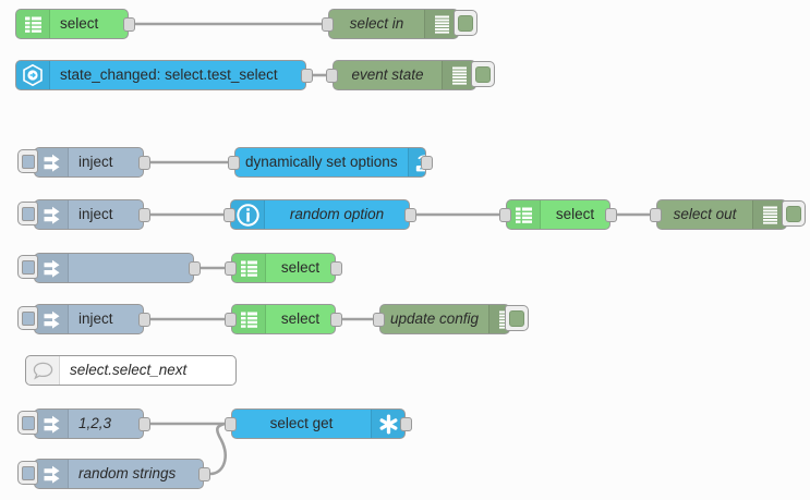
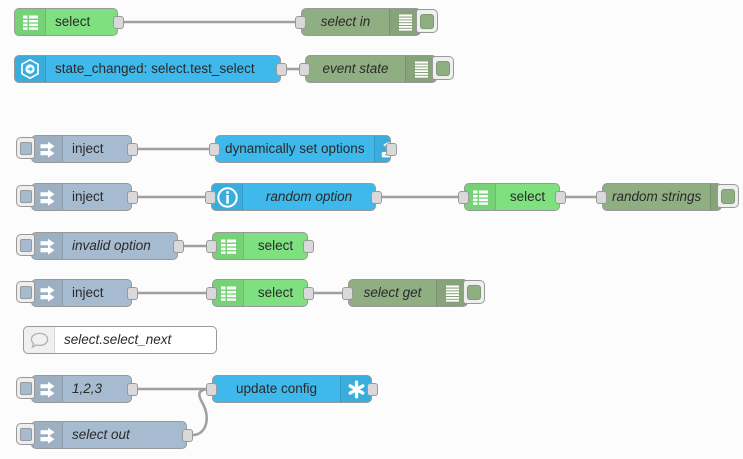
  select
  select in
  state_changed: select.test_select
  event state
  inject
  dynamically set options
  inject
  random option
  select
- select out
+ random strings
+ invalid option
  select
  inject
  select
- update config
+ select get
  select.select_next
  1,2,3
- select get
+ update config
- random strings
+ select out
